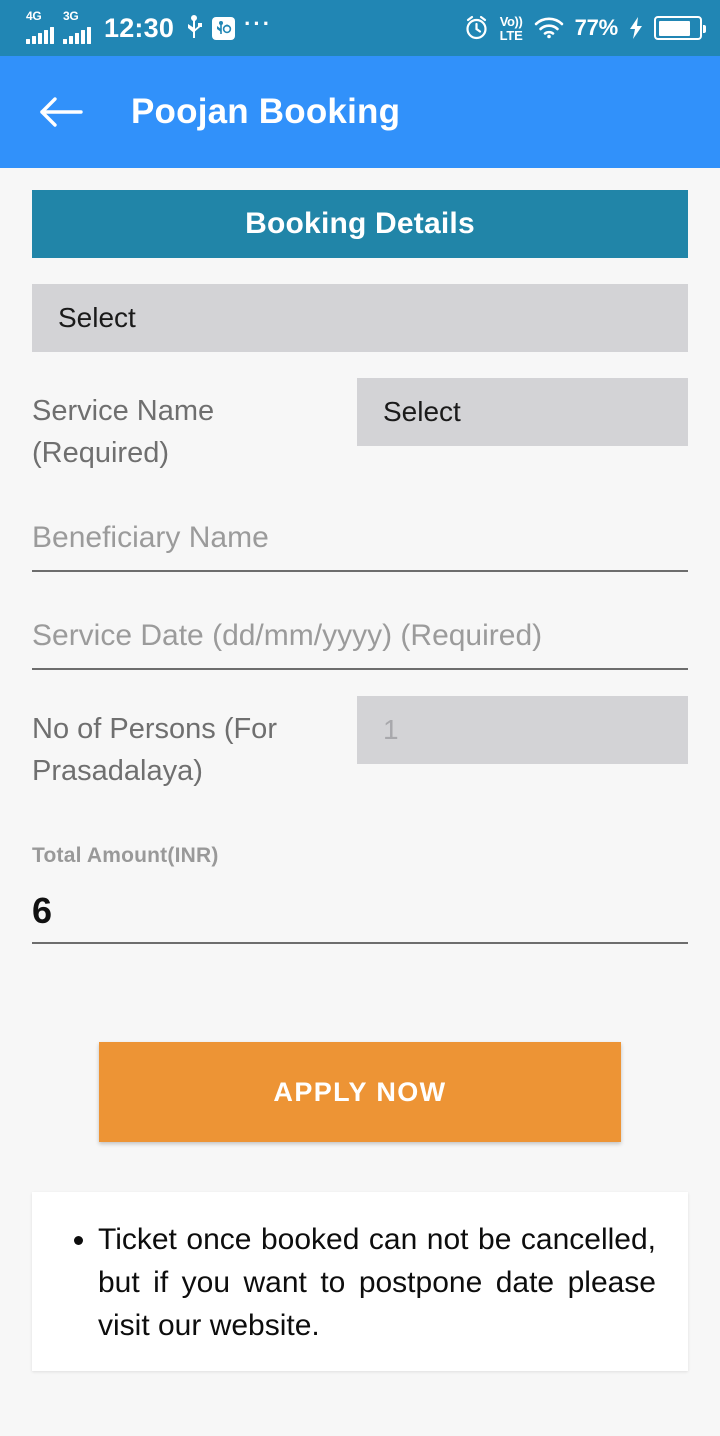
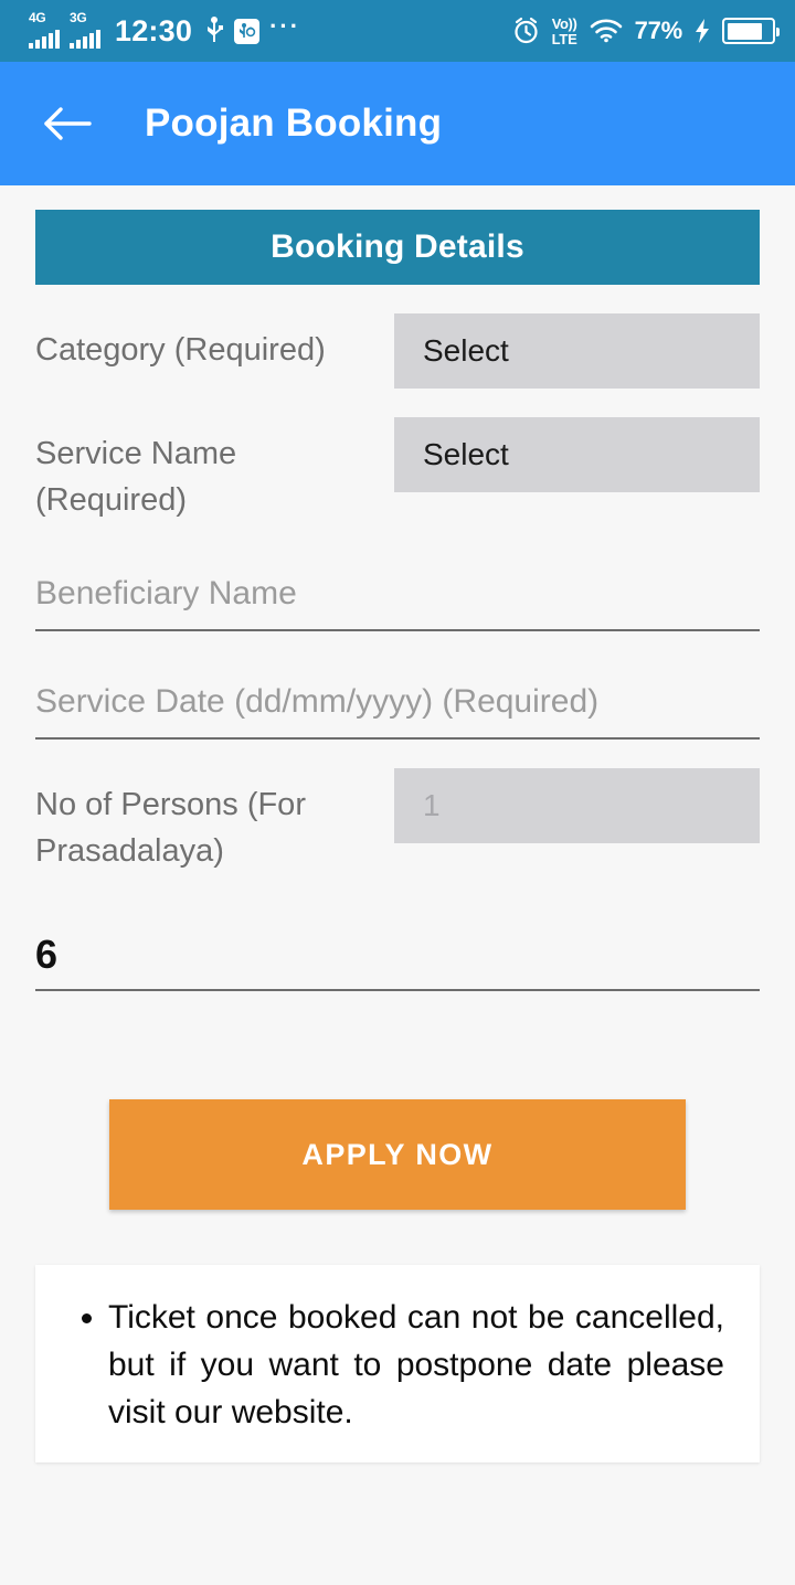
  4G
  3G
  12:30
  ···
  Vo))
  LTE
  77%
  Poojan Booking
  Booking Details
+ Category (Required)
  Select
  Service Name (Required)
  Select
  Beneficiary Name
  Service Date (dd/mm/yyyy) (Required)
  No of Persons (For Prasadalaya)
  1
- Total Amount(INR)
  6
  APPLY NOW
  Ticket once booked can not be cancelled, but if you want to postpone date please visit our website.
